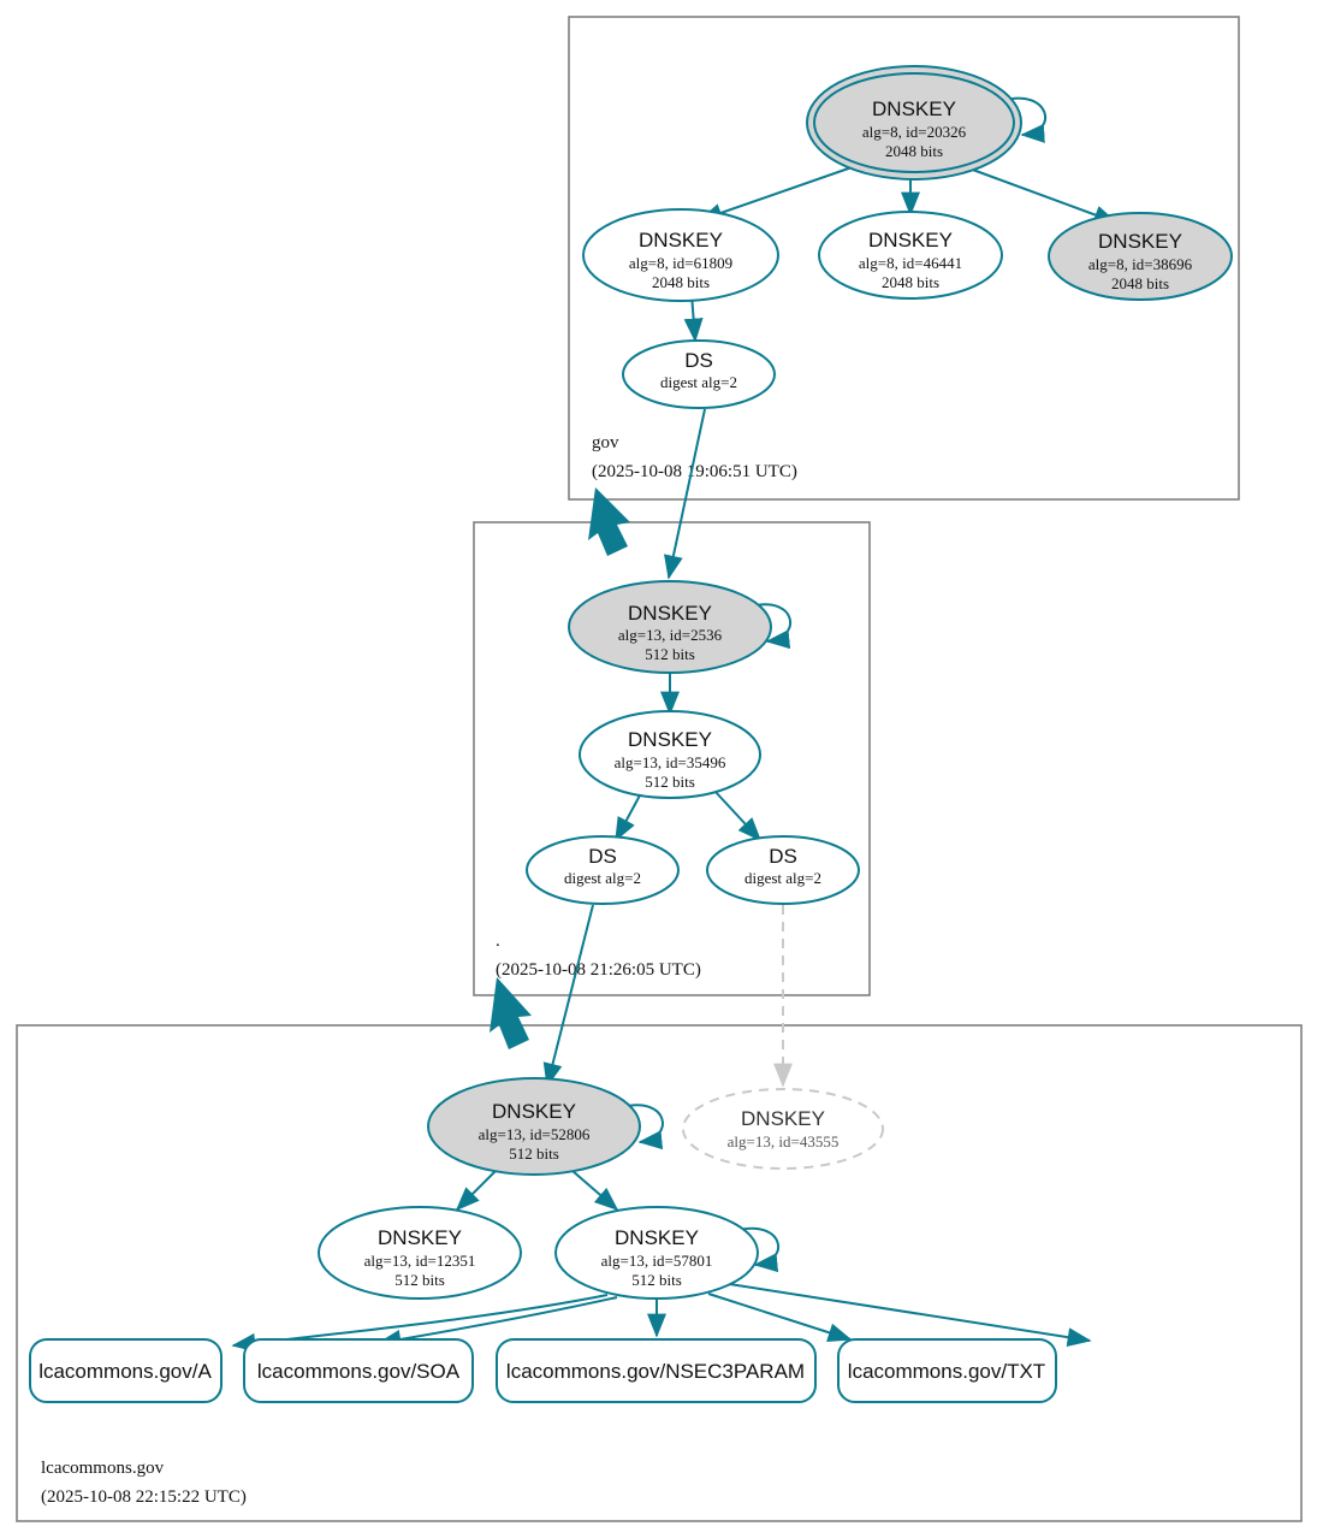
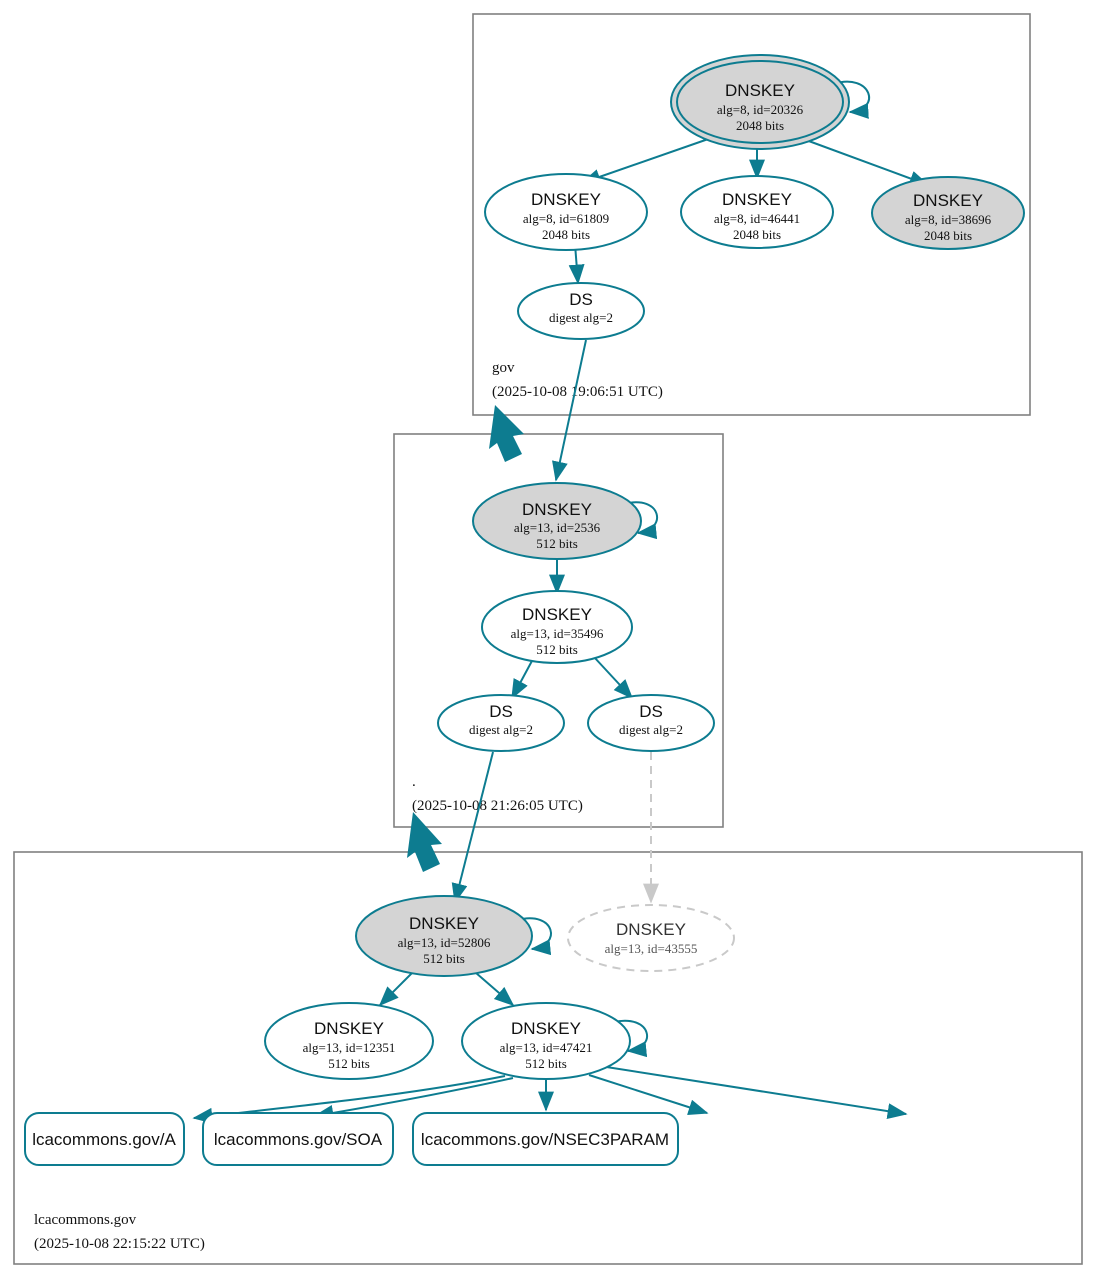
  DNSKEY
  alg=8, id=20326
  2048 bits
  DNSKEY
  alg=8, id=61809
  2048 bits
  DNSKEY
  alg=8, id=46441
  2048 bits
  DNSKEY
  alg=8, id=38696
  2048 bits
  DS
  digest alg=2
  gov
  (2025-10-089:06:51 UTC)
  DNSKEY
  alg=13, id=2536
  512 bits
  DNSKEY
  alg=13, id=35496
  512 bits
  DS
  digest alg=2
  DS
  digest alg=2
  .
  (2025-10-08 21:26:05 UTC)
  DNSKEY
  alg=13, id=52806
  512 bits
  DNSKEY
  alg=13, id=43555
  DNSKEY
  alg=13, id=12351
  512 bits
  DNSKEY
- alg=13, id=57801
+ alg=13, id=47421
  512 bits
  lcacommons.gov/A
  lcacommons.gov/SOA
  lcacommons.gov/NSEC3PARAM
- lcacommons.gov/TXT
  lcacommons.gov
  (2025-10-08 22:15:22 UTC)
